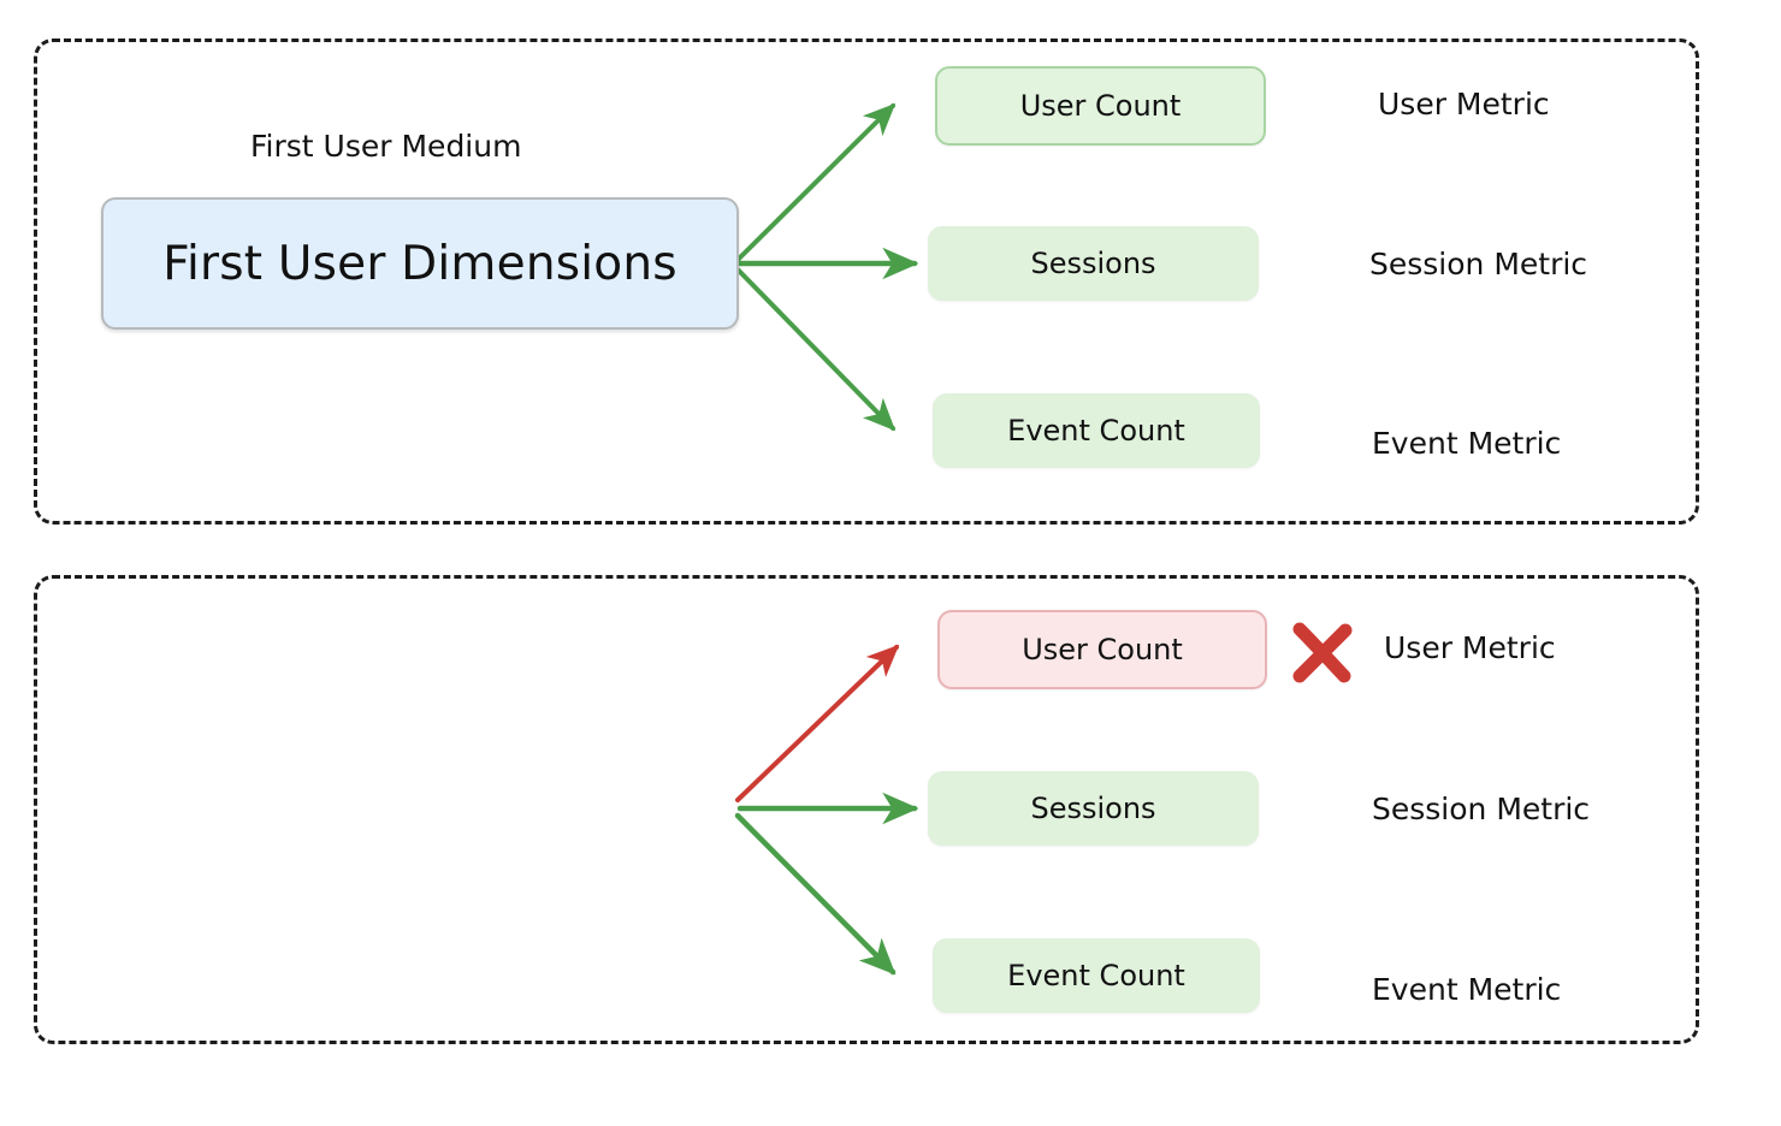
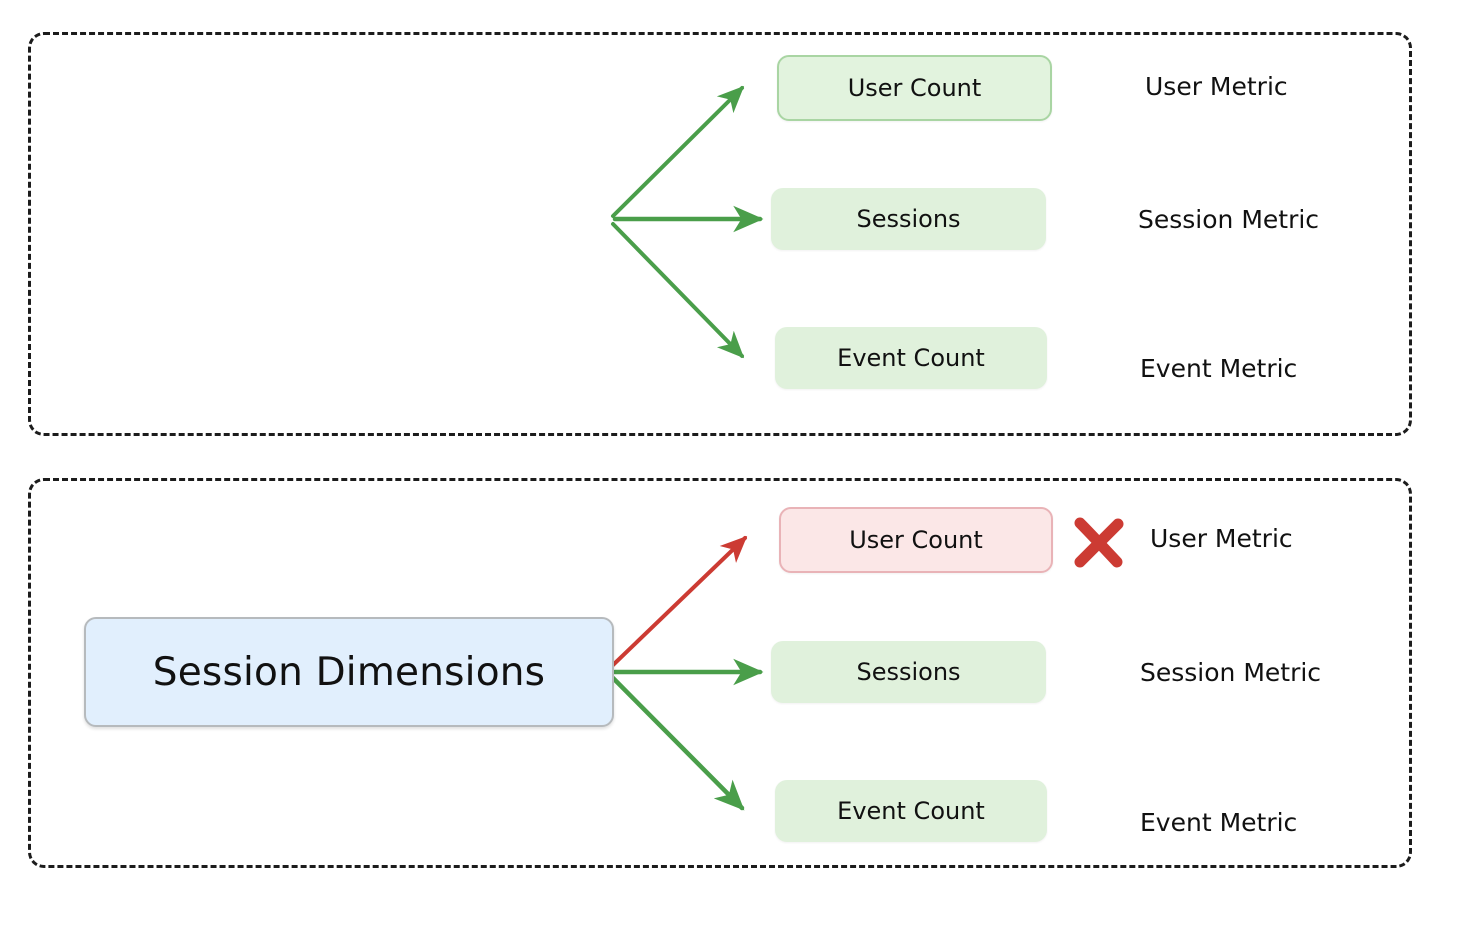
- First User Medium
- First User Dimensions
  User Count
  User Metric
  Sessions
  Session Metric
  Event Count
  Event Metric
+ Session Dimensions
  User Count
  User Metric
  Sessions
  Session Metric
  Event Count
  Event Metric
